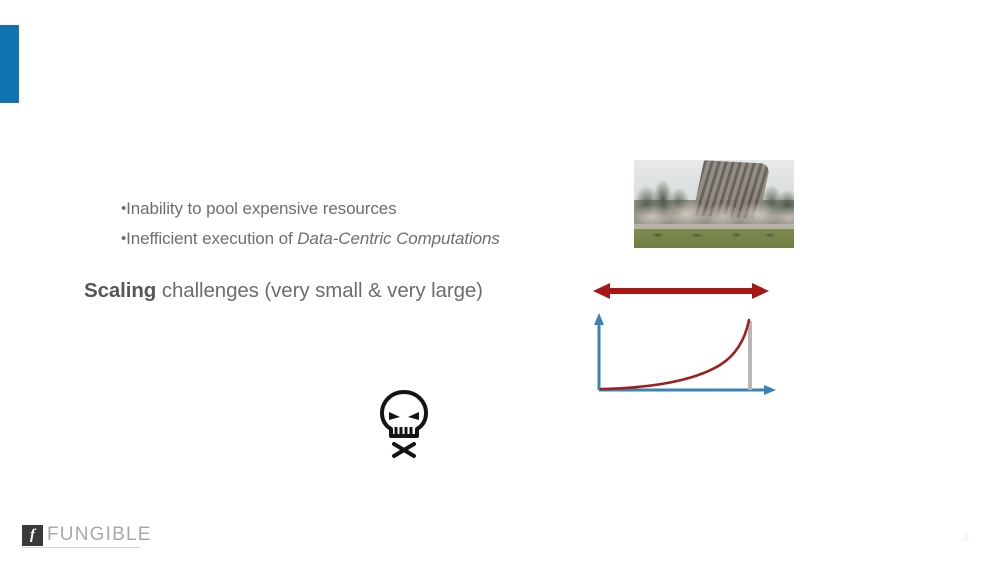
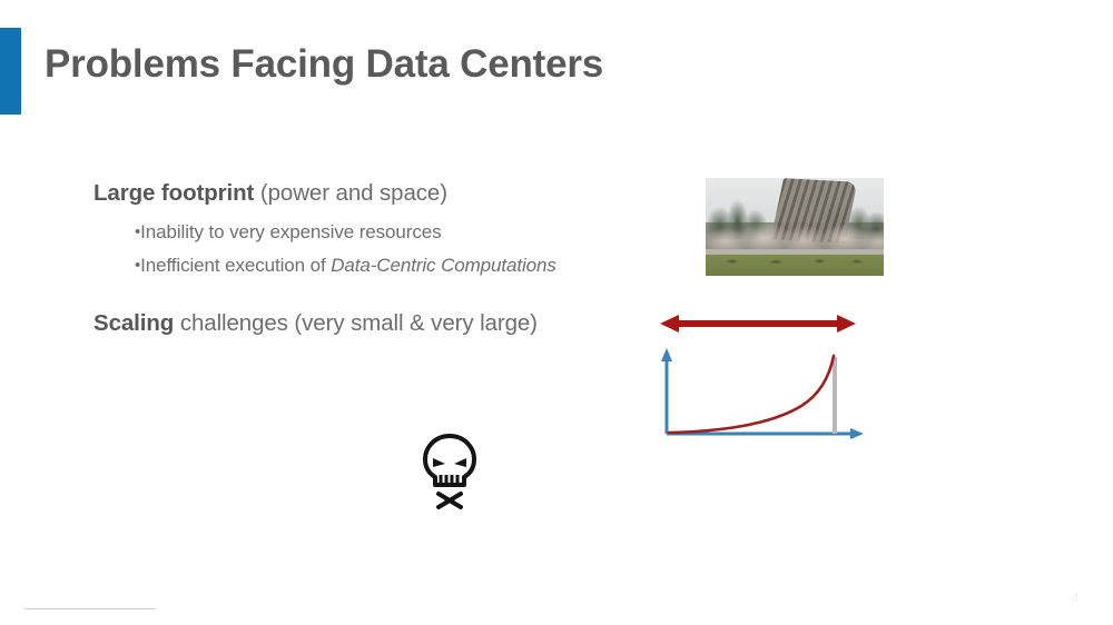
+ Problems Facing Data Centers
+ Large footprint (power and space)
- •Inability to pool expensive resources
+ •Inability to very expensive resources
  •Inefficient execution of Data-Centric Computations
  Scaling challenges (very small & very large)
- f
- FUNGIBLE
